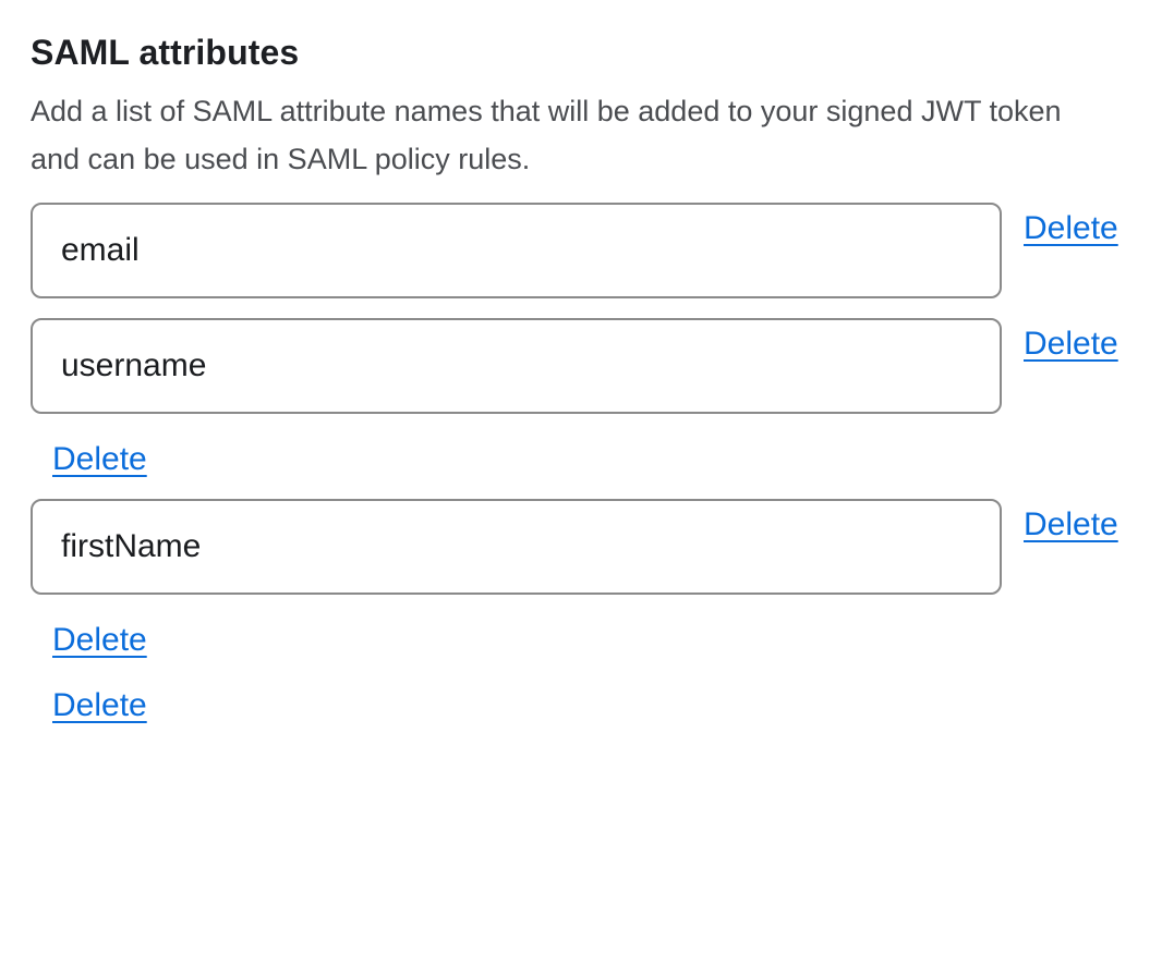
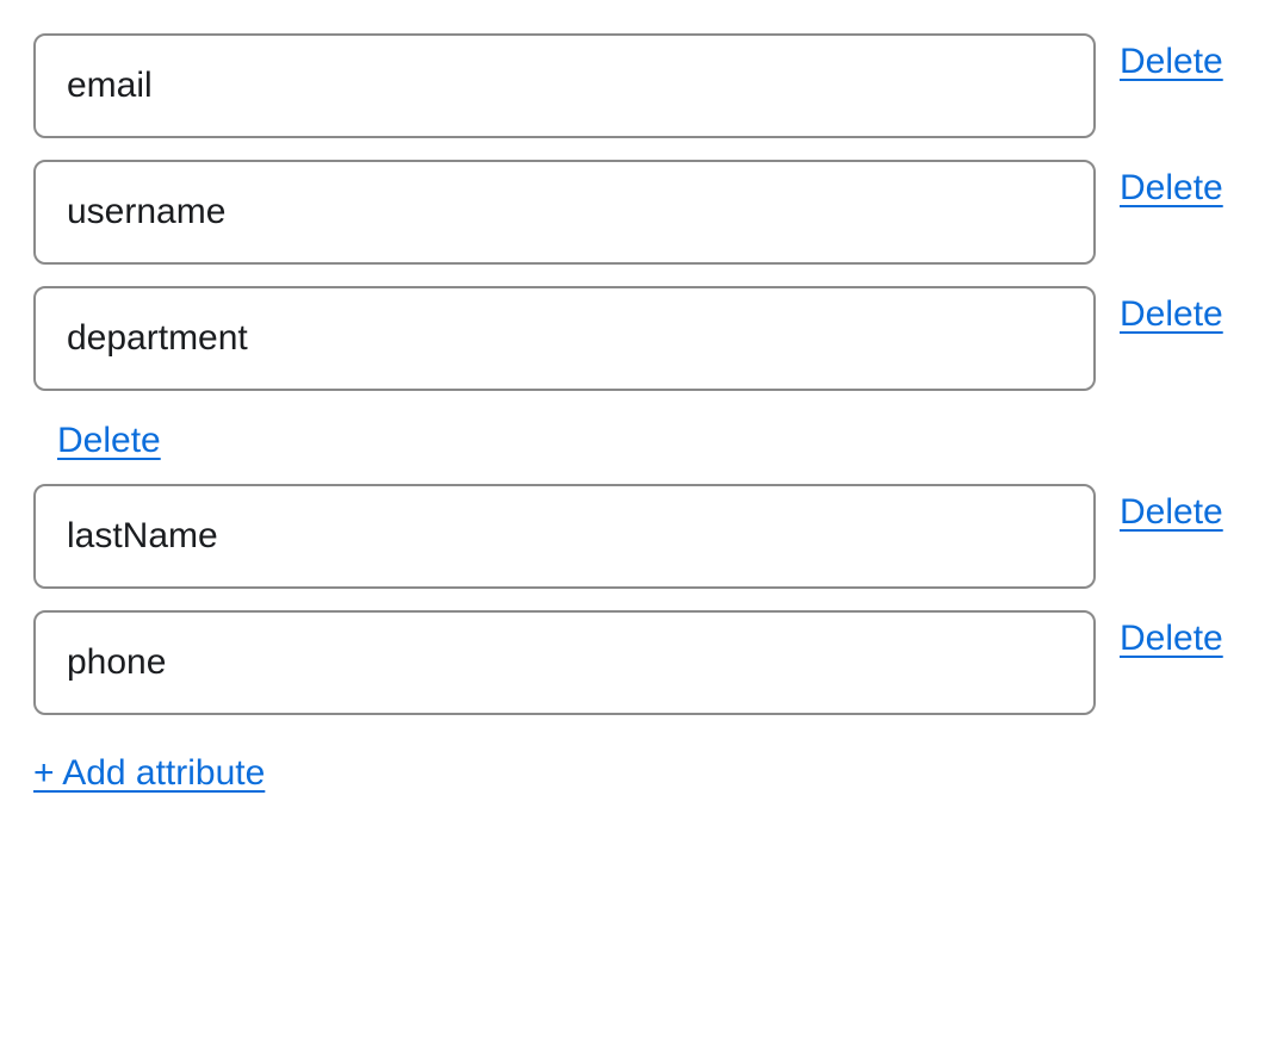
- SAML attributes
- Add a list of SAML attribute names that will be added to your signed JWT token and can be used in SAML policy rules.
  email
  Delete
  username
  Delete
+ department
  Delete
- firstName
  Delete
+ lastName
  Delete
+ phone
  Delete
+ + Add attribute
